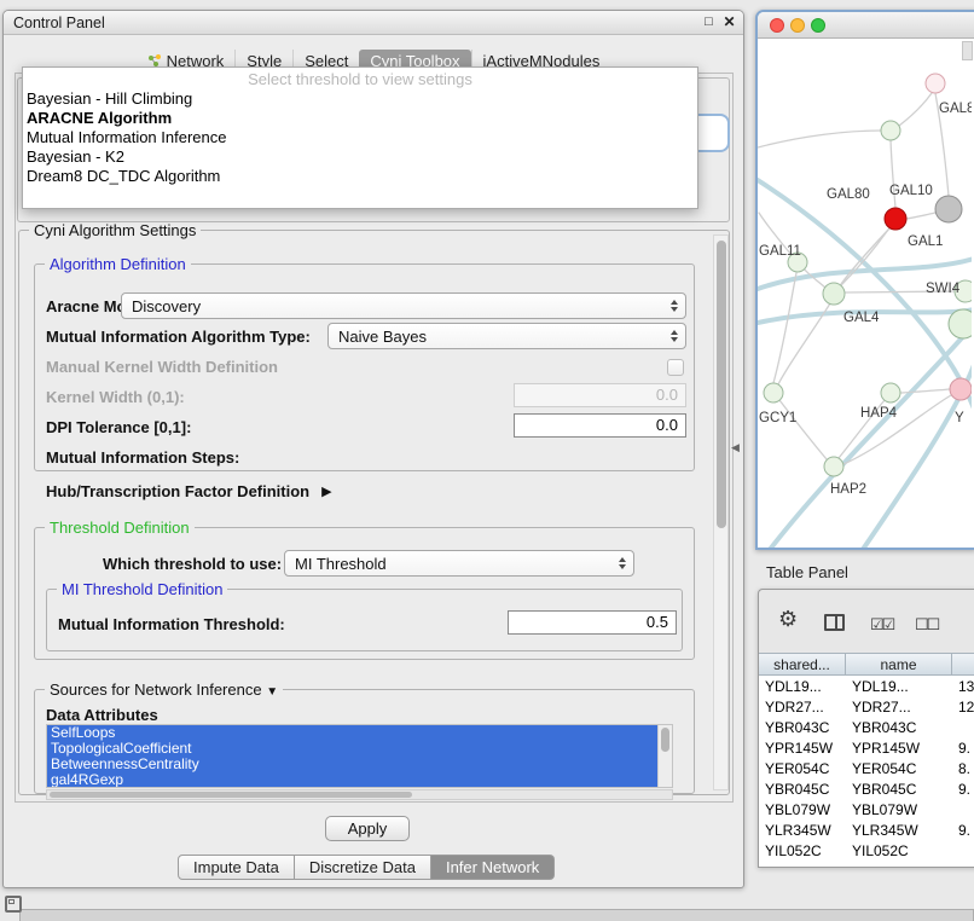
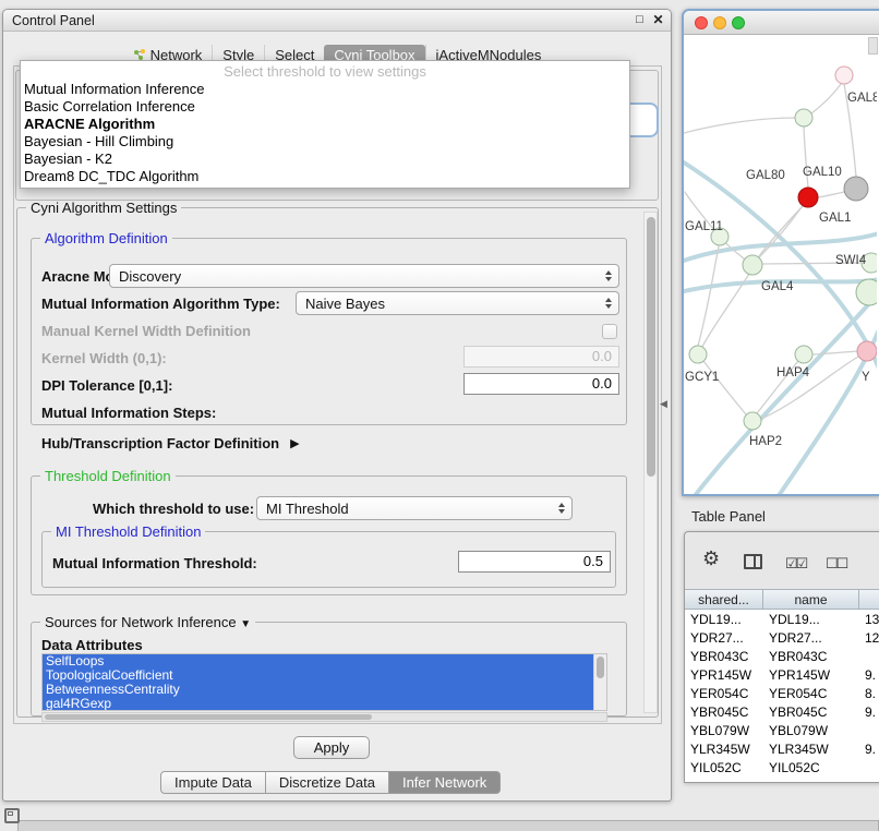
  Control Panel
  □
  ✕
  Network
  Style
  Select
  Cyni Toolbox
  jActiveMNodules
  Select threshold to view settings
- Bayesian - Hill Climbing
+ Mutual Information Inference
+ Basic Correlation Inference
  ARACNE Algorithm
- Mutual Information Inference
+ Bayesian - Hill Climbing
  Bayesian - K2
  Dream8 DC_TDC Algorithm
  Cyni Algorithm Settings
  Algorithm Definition
  Discovery
  Mutual Information Algorithm Type:
  Naive Bayes
  Manual Kernel Width Definition
  Kernel Width (0,1):
  0.0
  DPI Tolerance [0,1]:
  0.0
  Mutual Information Steps:
  Hub/Transcription Factor Definition
  ▶
  Threshold Definition
  Which threshold to use:
  MI Threshold
  MI Threshold Definition
  Mutual Information Threshold:
  0.5
  Sources for Network Inference ▼
  Data Attributes
  SelfLoops
  TopologicalCoefficient
  BetweennessCentrality
  gal4RGexp
  Apply
  Impute Data
  Discretize Data
  Infer Network
  ◀
  GAL8
  GAL80
  GAL10
  GAL11
  GAL1
  SWI4
  GAL4
  GCY1
  HAP4
  Y
  HAP2
  Table Panel
  ⚙
  ☑☑
  ☐☐
  shared...
  name
  YDL19...
  YDL19...
  13
  YDR27...
  YDR27...
  12
  YBR043C
  YBR043C
  YPR145W
  YPR145W
  9.
  YER054C
  YER054C
  8.
  YBR045C
  YBR045C
  9.
  YBL079W
  YBL079W
  YLR345W
  YLR345W
  9.
  YIL052C
  YIL052C
